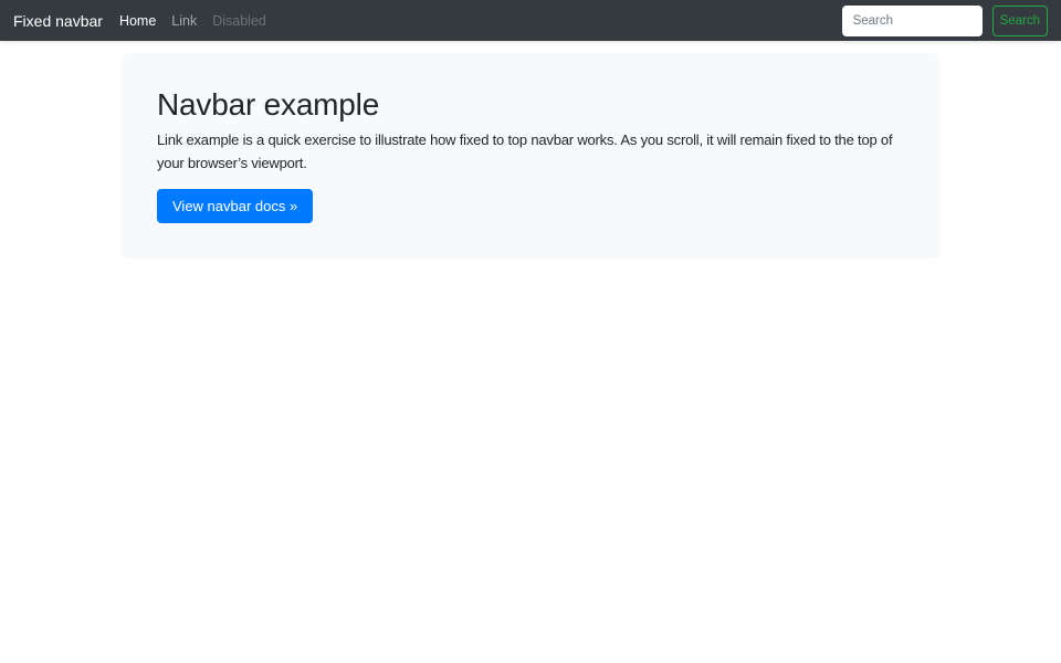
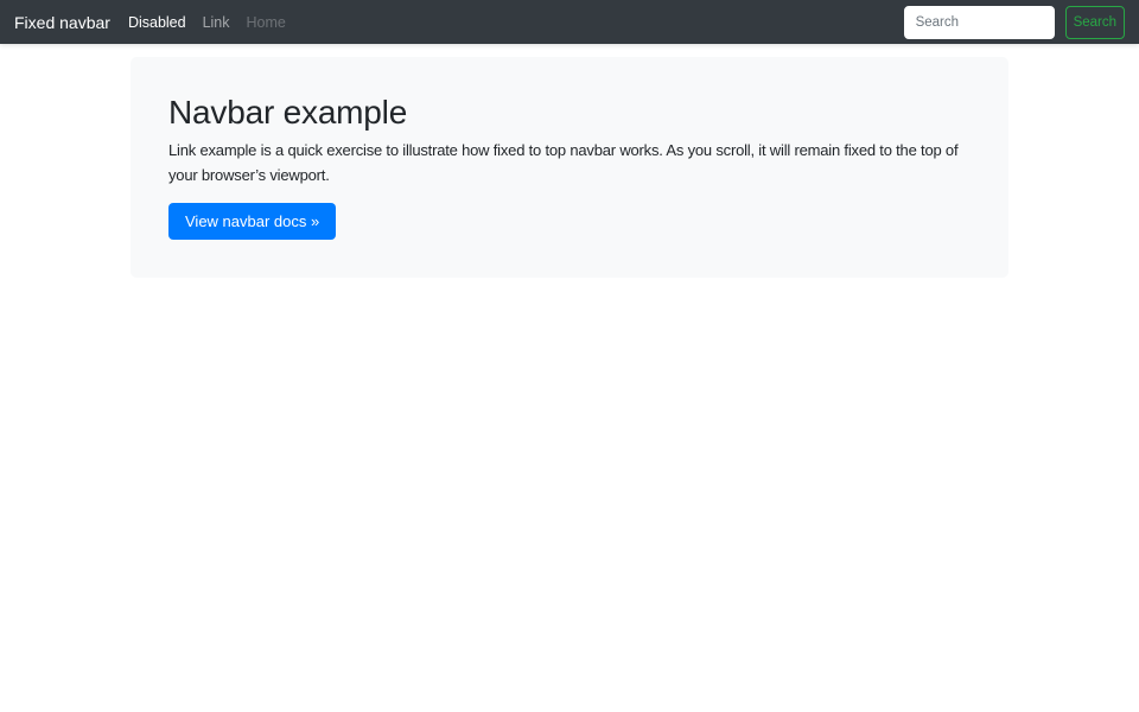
  Fixed navbar
- Home
+ Disabled
  Link
- Disabled
+ Home
  Search
  Search
  Navbar example
  Link example is a quick exercise to illustrate how fixed to top navbar works. As you scroll, it will remain fixed to the top of your browser’s viewport.
  View navbar docs »
